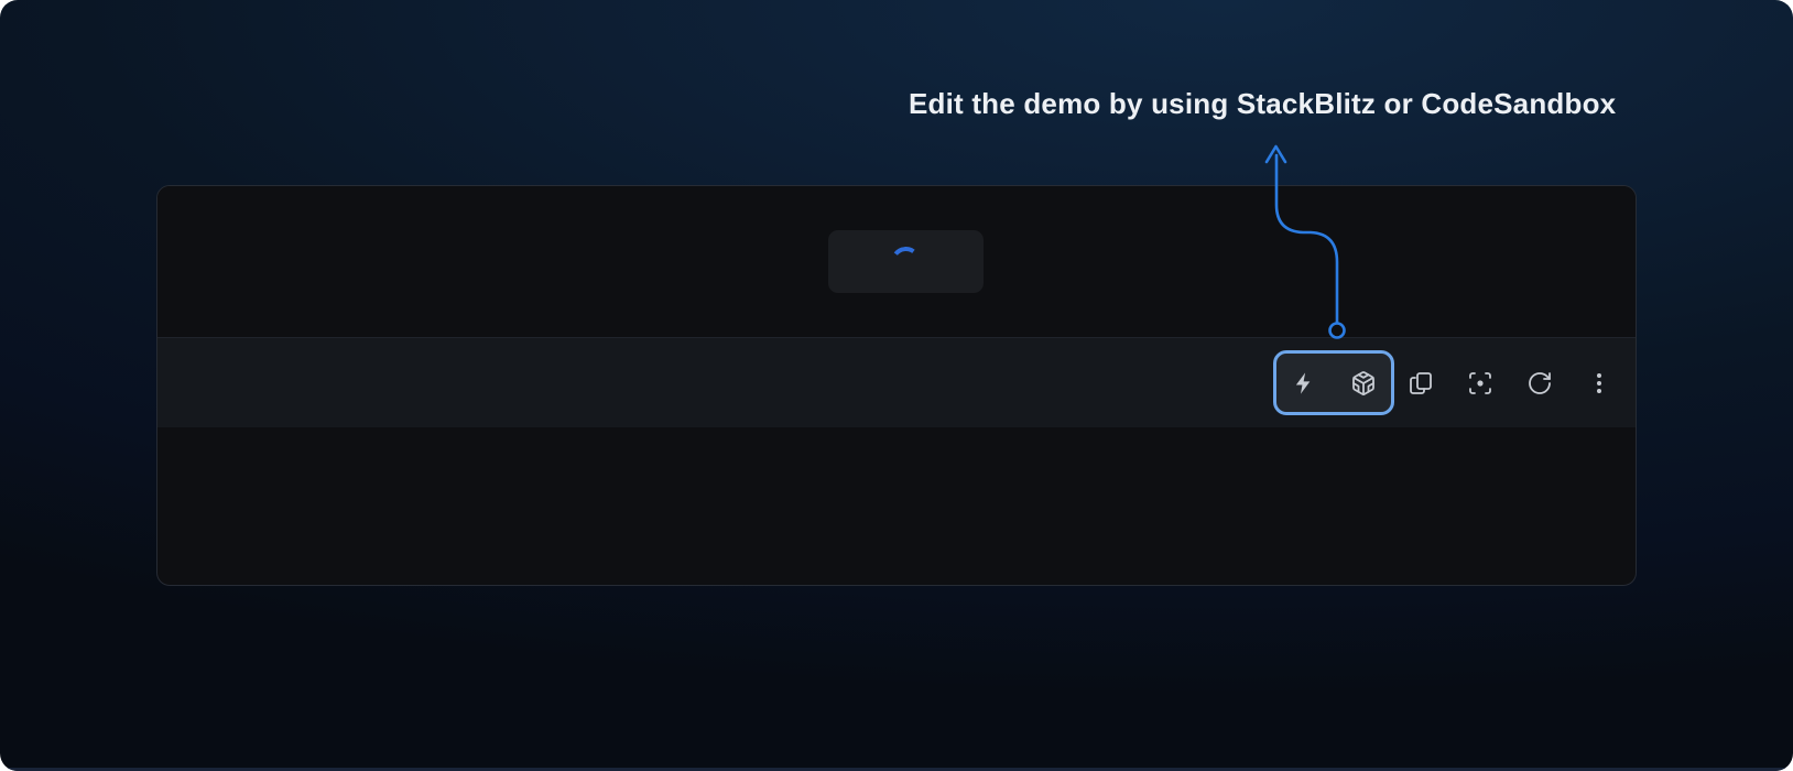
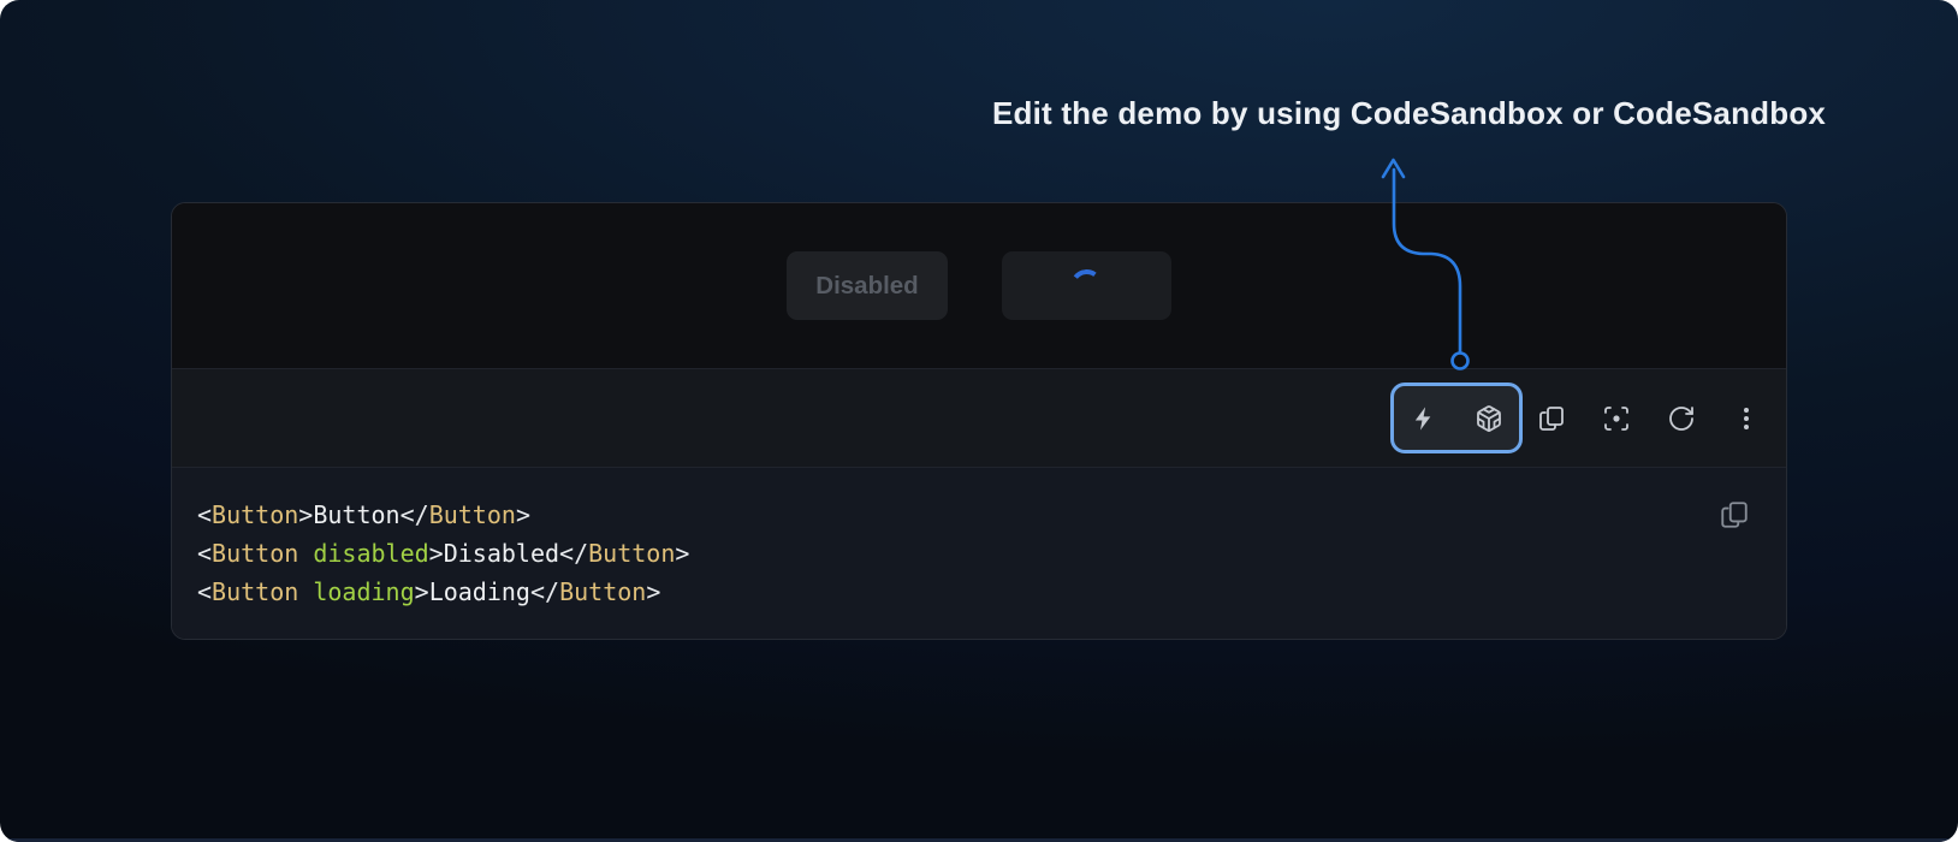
- Edit the demo by using StackBlitz or CodeSandbox
+ Edit the demo by using CodeSandbox or CodeSandbox
+ Disabled
+ <Button>Button</Button>
+ <Button disabled>Disabled</Button>
+ <Button loading>Loading</Button>
